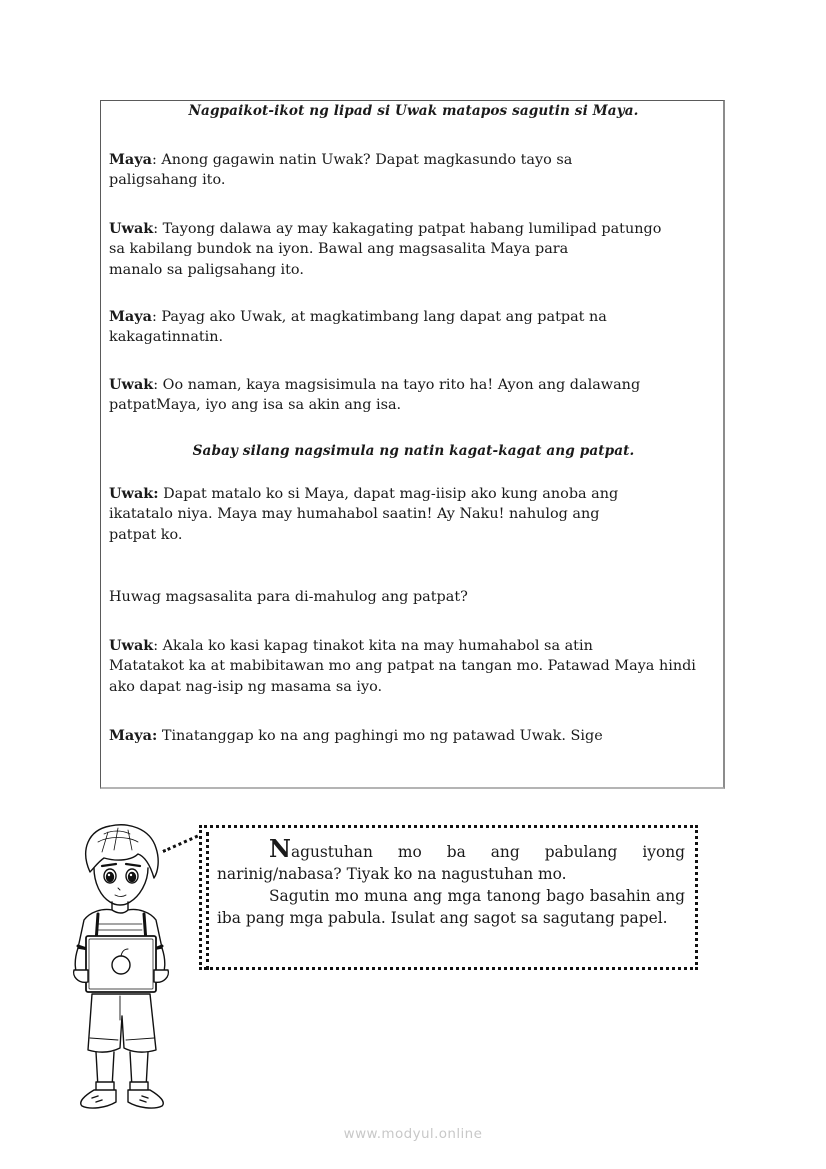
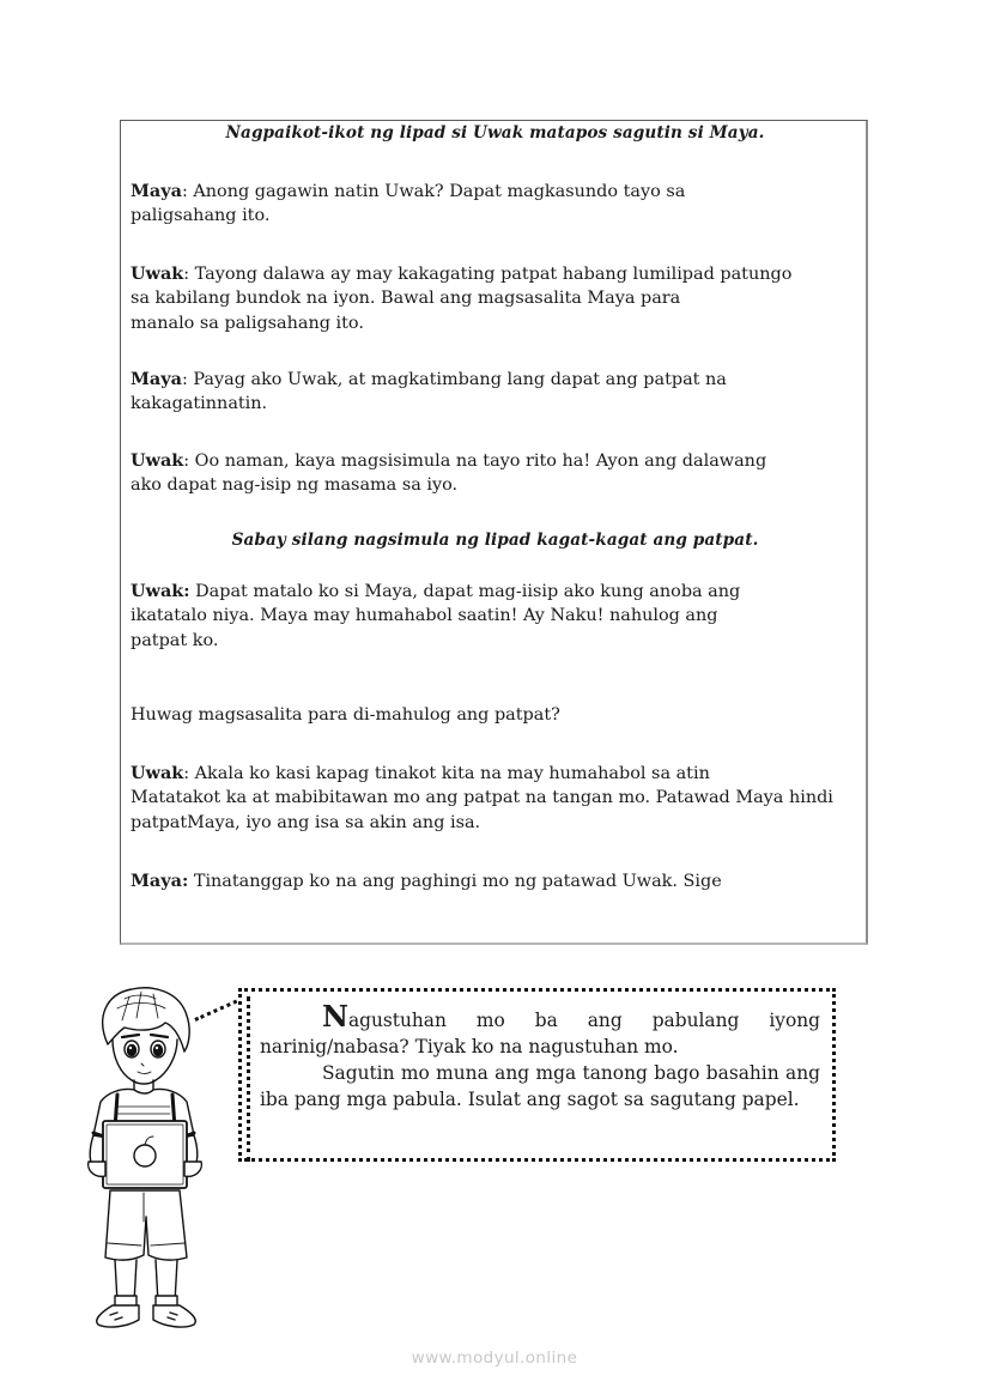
  Nagpaikot-ikot ng lipad si Uwak matapos sagutin si Maya.
  Maya: Anong gagawin natin Uwak? Dapat magkasundo tayo sa
  paligsahang ito.
  Uwak: Tayong dalawa ay may kakagating patpat habang lumilipad patungo
  sa kabilang bundok na iyon. Bawal ang magsasalita Maya para
  manalo sa paligsahang ito.
  Maya: Payag ako Uwak, at magkatimbang lang dapat ang patpat na
  kakagatinnatin.
  Uwak: Oo naman, kaya magsisimula na tayo rito ha! Ayon ang dalawang
- patpatMaya, iyo ang isa sa akin ang isa.
+ ako dapat nag-isip ng masama sa iyo.
- Sabay silang nagsimula ng natin kagat-kagat ang patpat.
+ Sabay silang nagsimula ng lipad kagat-kagat ang patpat.
  Uwak: Dapat matalo ko si Maya, dapat mag-iisip ako kung anoba ang
  ikatatalo niya. Maya may humahabol saatin! Ay Naku! nahulog ang
  patpat ko.
  Huwag magsasalita para di-mahulog ang patpat?
  Uwak: Akala ko kasi kapag tinakot kita na may humahabol sa atin
  Matatakot ka at mabibitawan mo ang patpat na tangan mo. Patawad Maya hindi
- ako dapat nag-isip ng masama sa iyo.
+ patpatMaya, iyo ang isa sa akin ang isa.
  Maya: Tinatanggap ko na ang paghingi mo ng patawad Uwak. Sige
  Nagustuhan mo ba ang pabulang iyong narinig/nabasa? Tiyak ko na nagustuhan mo.
  Sagutin mo muna ang mga tanong bago basahin ang iba pang mga pabula. Isulat ang sagot sa sagutang papel.
  www.modyul.online
